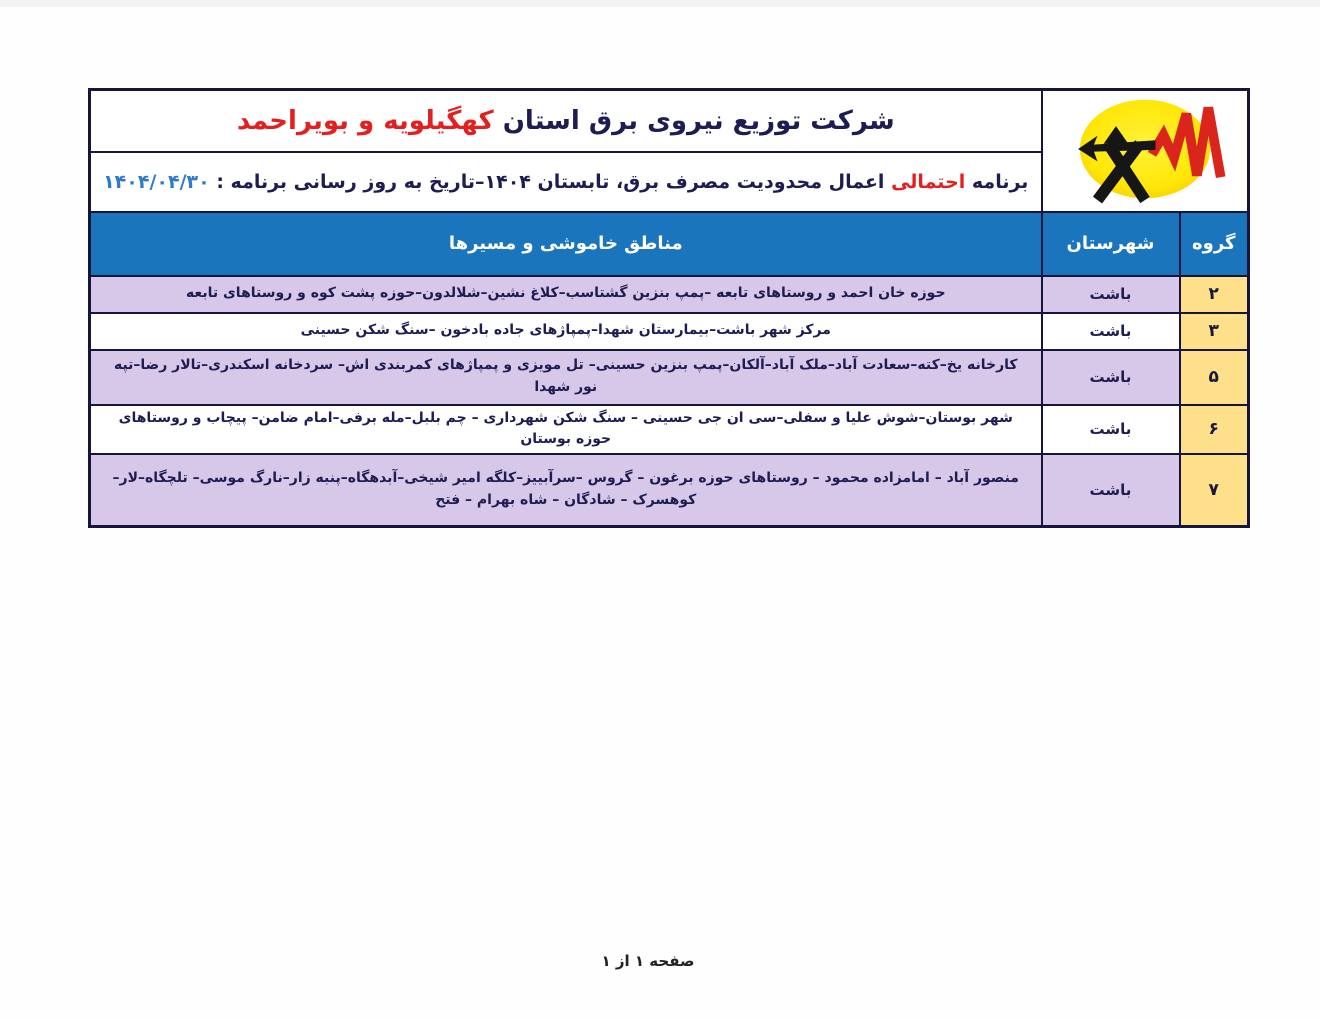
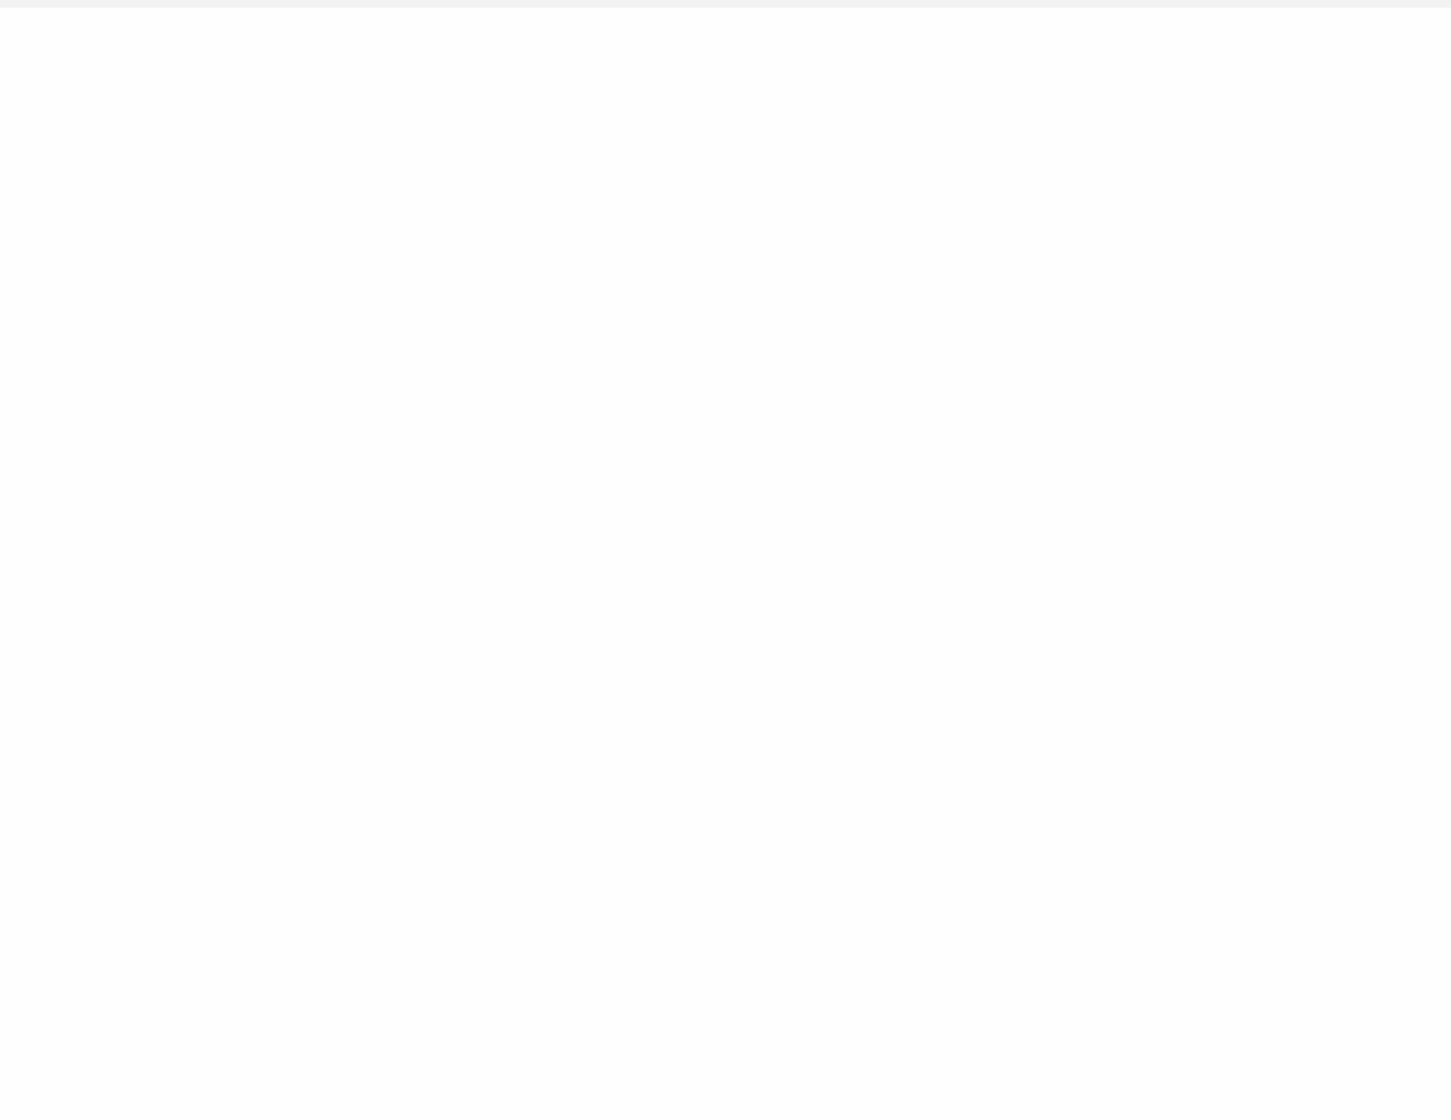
- 	شرکت توزیع نیروی برق استان کهگیلویه و بویراحمد
- برنامه احتمالی اعمال محدودیت مصرف برق، تابستان ۱۴۰۴–تاریخ به روز رسانی برنامه : ۱۴۰۴/۰۴/۳۰
- گروه	شهرستان	مناطق خاموشی و مسیرها
- ۲	باشت	حوزه خان احمد و روستاهای تابعه –پمپ بنزین گشتاسب–کلاغ نشین–شلالدون–حوزه پشت کوه و روستاهای تابعه
- ۳	باشت	مرکز شهر باشت–بیمارستان شهدا–پمپاژهای جاده بادخون –سنگ شکن حسینی
- ۵	باشت	کارخانه یخ–کته–سعادت آباد–ملک آباد–آلکان–پمپ بنزین حسینی– تل مویزی و پمپاژهای کمربندی اش– سردخانه اسکندری–تالار رضا–تپه نور شهدا
- ۶	باشت	شهر بوستان–شوش علیا و سفلی–سی ان جی حسینی – سنگ شکن شهرداری – چم بلبل–مله برفی–امام ضامن– پیچاب و روستاهای حوزه بوستان
- ۷	باشت	منصور آباد – امامزاده محمود – روستاهای حوزه برغون – گروس –سرآبییز–کلگه امیر شیخی–آبدهگاه–پنبه زار–نارگ موسی– تلچگاه–لار–کوهسرک – شادگان – شاه بهرام – فتح
- صفحه ۱ از ۱
